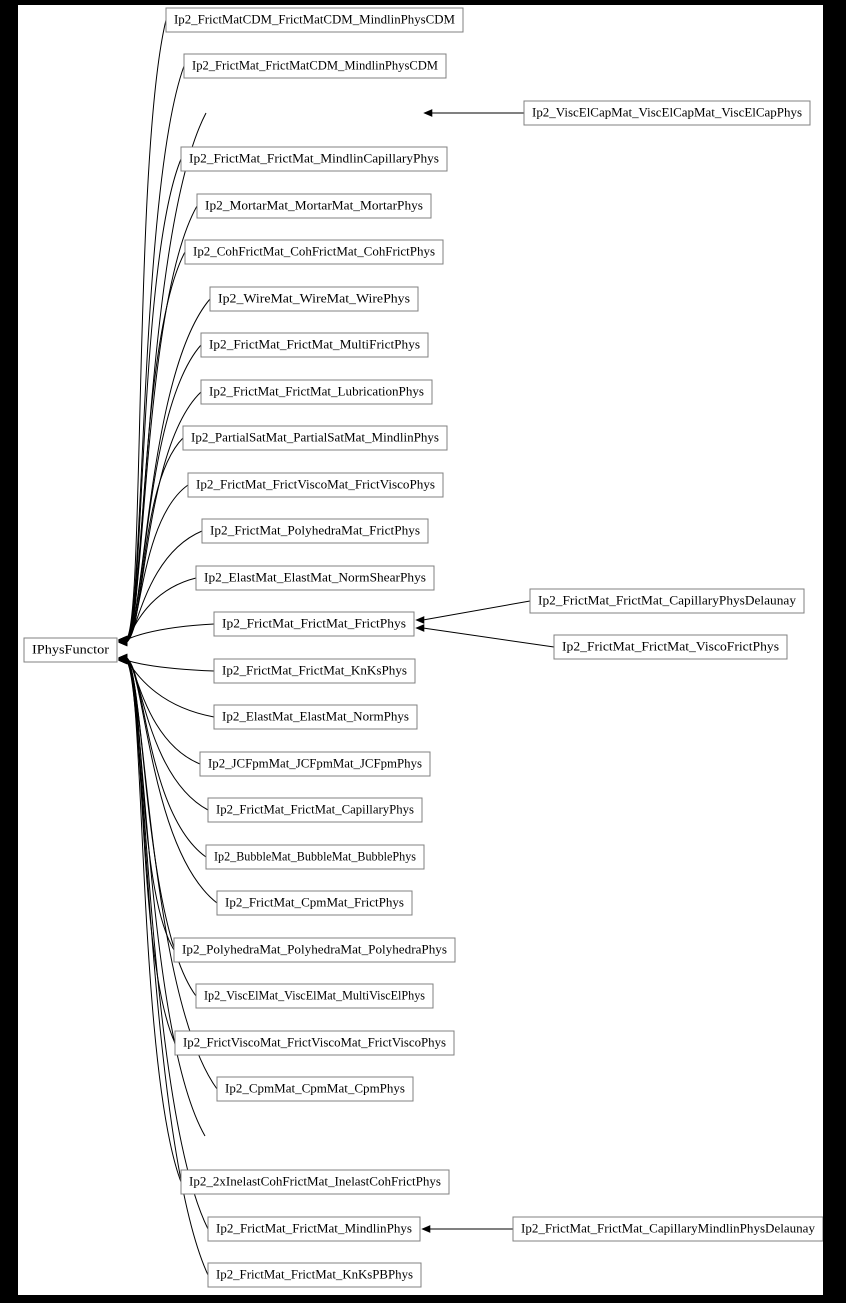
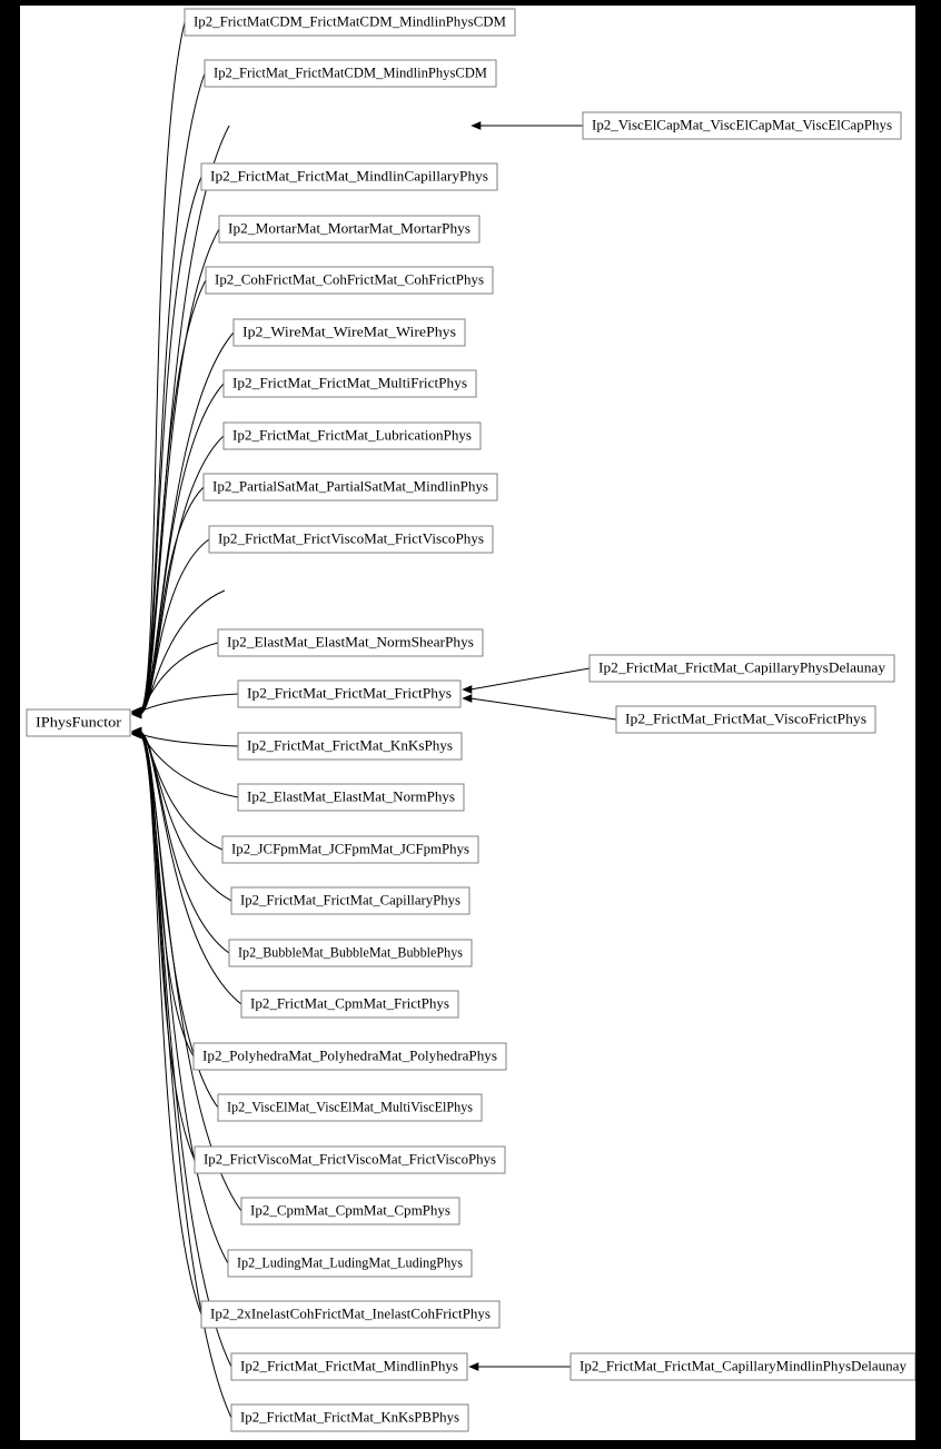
  IPhysFunctor
  Ip2_FrictMatCDM_FrictMatCDM_MindlinPhysCDM
  Ip2_FrictMat_FrictMatCDM_MindlinPhysCDM
  Ip2_FrictMat_FrictMat_MindlinCapillaryPhys
  Ip2_MortarMat_MortarMat_MortarPhys
  Ip2_CohFrictMat_CohFrictMat_CohFrictPhys
  Ip2_WireMat_WireMat_WirePhys
  Ip2_FrictMat_FrictMat_MultiFrictPhys
  Ip2_FrictMat_FrictMat_LubricationPhys
  Ip2_PartialSatMat_PartialSatMat_MindlinPhys
  Ip2_FrictMat_FrictViscoMat_FrictViscoPhys
- Ip2_FrictMat_PolyhedraMat_FrictPhys
  Ip2_ElastMat_ElastMat_NormShearPhys
  Ip2_FrictMat_FrictMat_FrictPhys
  Ip2_FrictMat_FrictMat_KnKsPhys
  Ip2_ElastMat_ElastMat_NormPhys
  Ip2_JCFpmMat_JCFpmMat_JCFpmPhys
  Ip2_FrictMat_FrictMat_CapillaryPhys
  Ip2_BubbleMat_BubbleMat_BubblePhys
  Ip2_FrictMat_CpmMat_FrictPhys
  Ip2_PolyhedraMat_PolyhedraMat_PolyhedraPhys
  Ip2_ViscElMat_ViscElMat_MultiViscElPhys
  Ip2_FrictViscoMat_FrictViscoMat_FrictViscoPhys
  Ip2_CpmMat_CpmMat_CpmPhys
+ Ip2_LudingMat_LudingMat_LudingPhys
  Ip2_2xInelastCohFrictMat_InelastCohFrictPhys
  Ip2_FrictMat_FrictMat_MindlinPhys
  Ip2_FrictMat_FrictMat_KnKsPBPhys
  Ip2_ViscElCapMat_ViscElCapMat_ViscElCapPhys
  Ip2_FrictMat_FrictMat_CapillaryPhysDelaunay
  Ip2_FrictMat_FrictMat_ViscoFrictPhys
  Ip2_FrictMat_FrictMat_CapillaryMindlinPhysDelaunay
